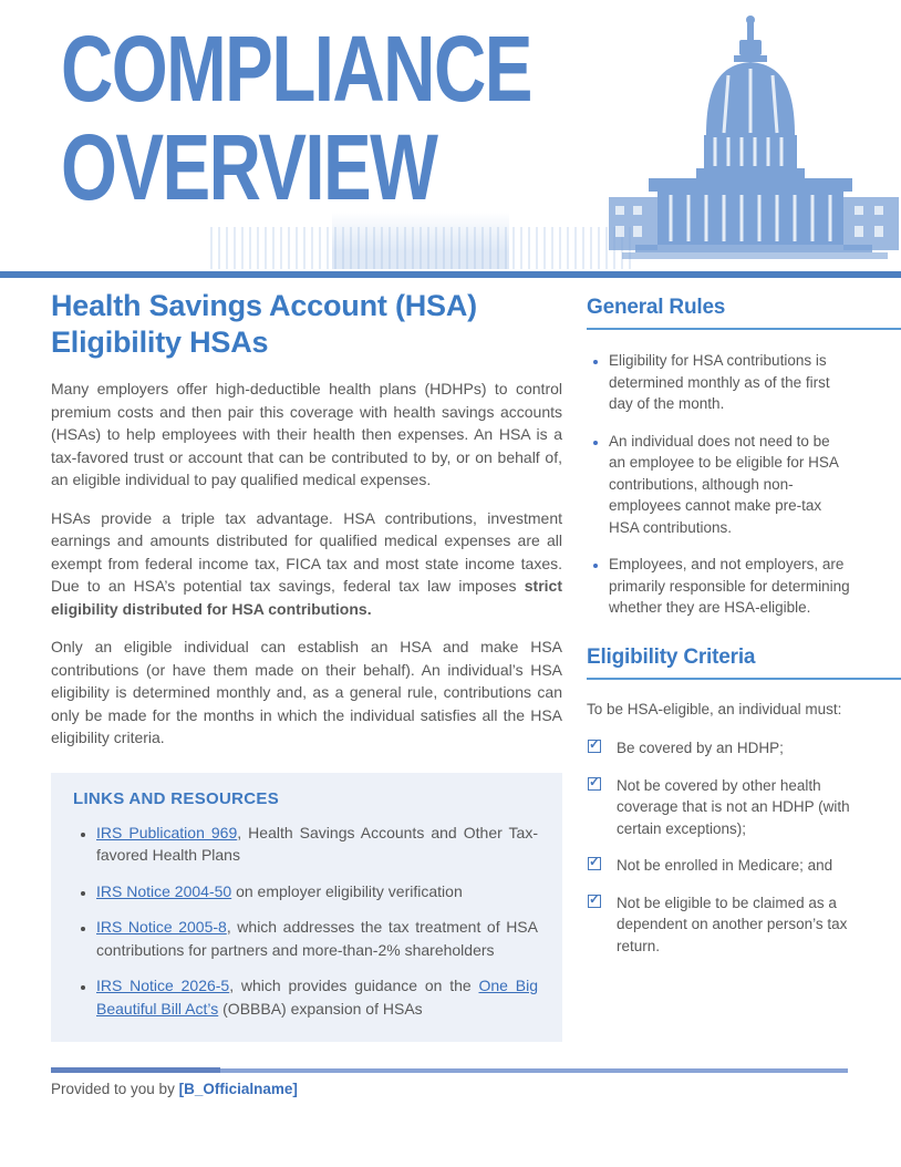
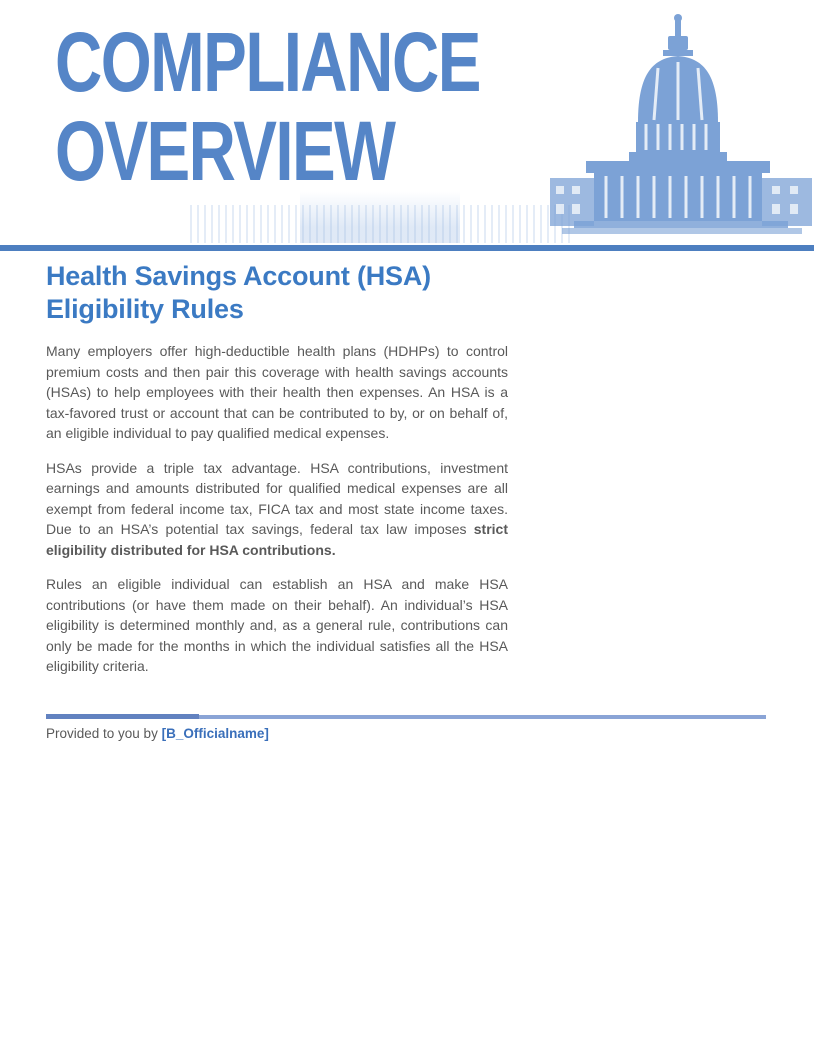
  COMPLIANCE
  OVERVIEW
- Health Savings Account (HSA) Eligibility HSAs
+ Health Savings Account (HSA) Eligibility Rules
  Many employers offer high-deductible health plans (HDHPs) to control premium costs and then pair this coverage with health savings accounts (HSAs) to help employees with their health then expenses. An HSA is a tax-favored trust or account that can be contributed to by, or on behalf of, an eligible individual to pay qualified medical expenses.
  HSAs provide a triple tax advantage. HSA contributions, investment earnings and amounts distributed for qualified medical expenses are all exempt from federal income tax, FICA tax and most state income taxes. Due to an HSA’s potential tax savings, federal tax law imposes strict eligibility distributed for HSA contributions.
- Only an eligible individual can establish an HSA and make HSA contributions (or have them made on their behalf). An individual’s HSA eligibility is determined monthly and, as a general rule, contributions can only be made for the months in which the individual satisfies all the HSA eligibility criteria.
+ Rules an eligible individual can establish an HSA and make HSA contributions (or have them made on their behalf). An individual’s HSA eligibility is determined monthly and, as a general rule, contributions can only be made for the months in which the individual satisfies all the HSA eligibility criteria.
- LINKS AND RESOURCES
- IRS Publication 969, Health Savings Accounts and Other Tax-favored Health Plans
- IRS Notice 2004-50 on employer eligibility verification
- IRS Notice 2005-8, which addresses the tax treatment of HSA contributions for partners and more-than-2% shareholders
- IRS Notice 2026-5, which provides guidance on the One Big Beautiful Bill Act’s (OBBBA) expansion of HSAs
- General Rules
- Eligibility for HSA contributions is determined monthly as of the first day of the month.
- An individual does not need to be an employee to be eligible for HSA contributions, although non-employees cannot make pre-tax HSA contributions.
- Employees, and not employers, are primarily responsible for determining whether they are HSA-eligible.
- Eligibility Criteria
- To be HSA-eligible, an individual must:
- Be covered by an HDHP;
- Not be covered by other health coverage that is not an HDHP (with certain exceptions);
- Not be enrolled in Medicare; and
- Not be eligible to be claimed as a dependent on another person’s tax return.
  Provided to you by [B_Officialname]
